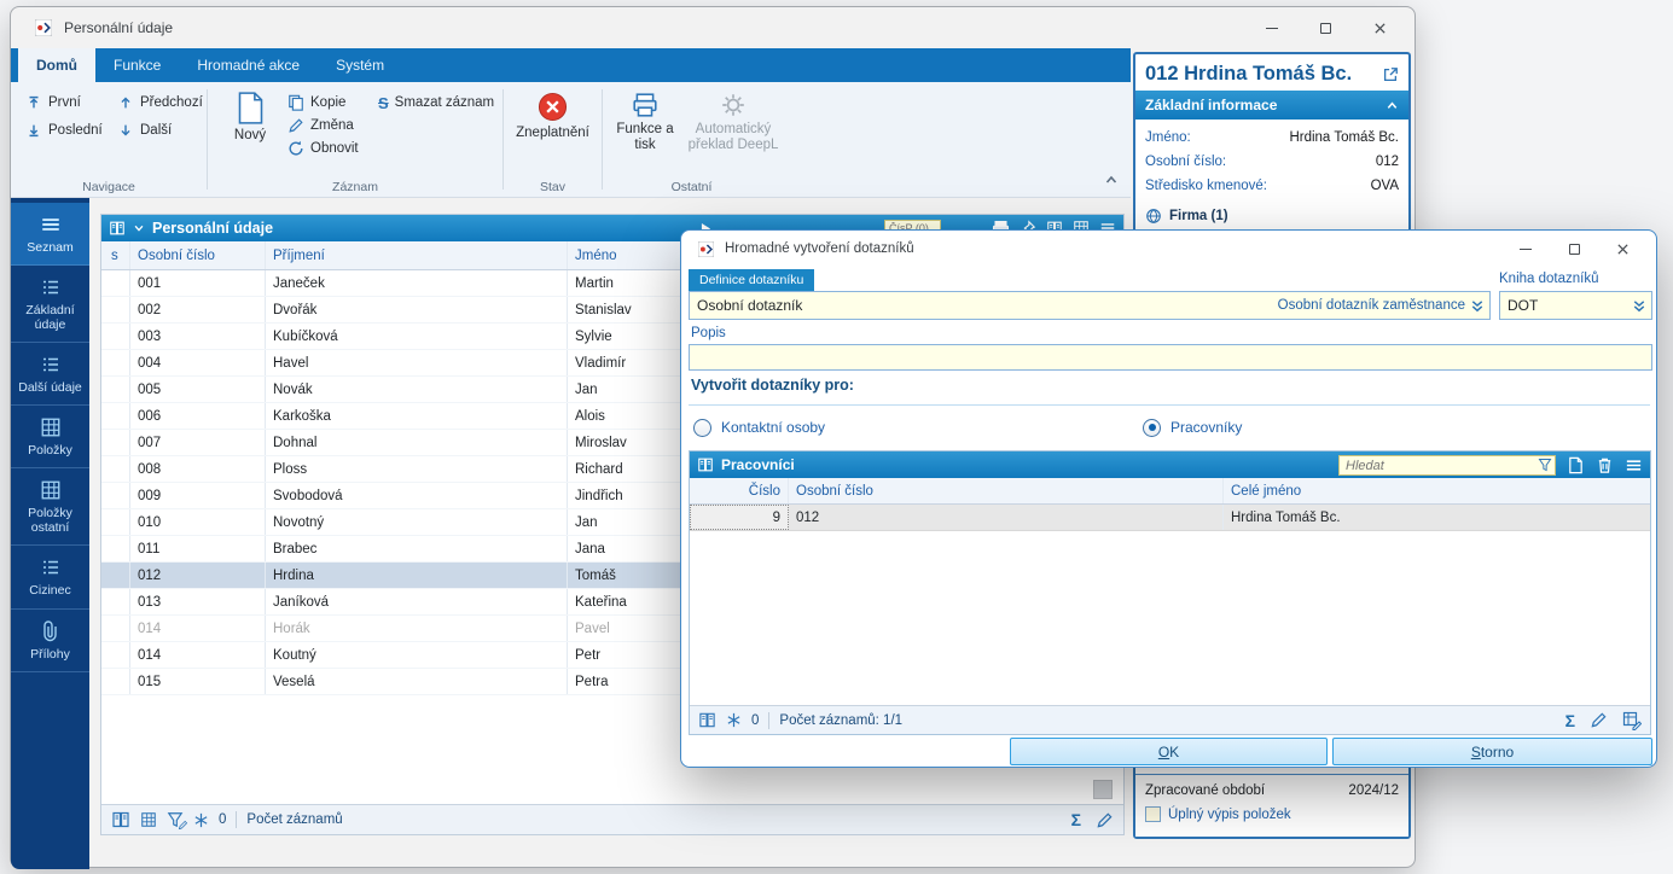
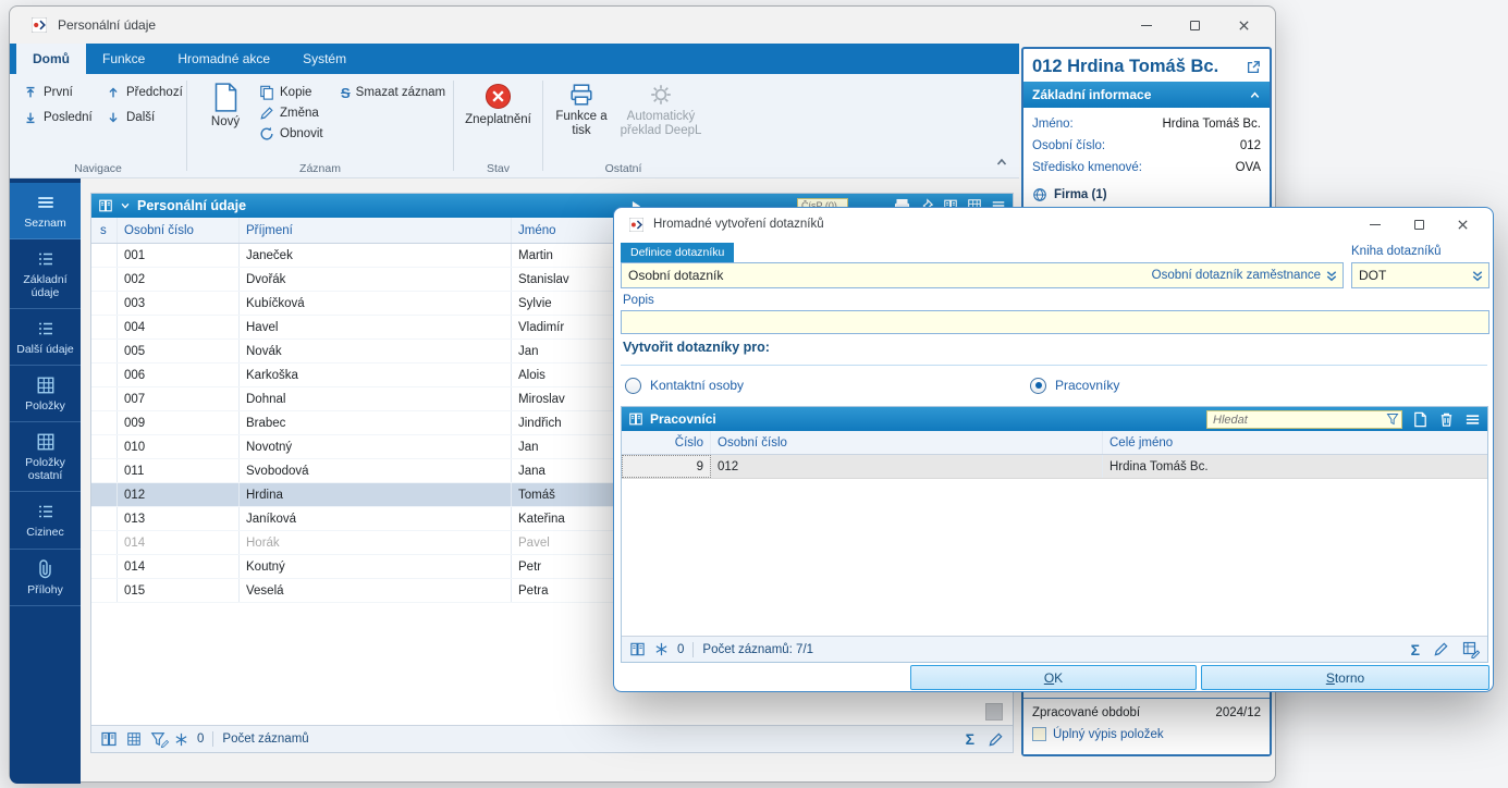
  Personální údaje
  Domů
  Funkce
  Hromadné akce
  Systém
  První
  Poslední
  Předchozí
  Další
  Navigace
  Nový
  Kopie
  Změna
  Obnovit
  S
  Smazat záznam
  Záznam
  Zneplatnění
  Stav
  Funkce a tisk
  Automatický překlad DeepL
  Ostatní
  Seznam
  Základní údaje
  Další údaje
  Položky
  Položky ostatní
  Cizinec
  Přílohy
  Personální údaje
  ČísP (0)
  s
  Osobní číslo
  Příjmení
  Jméno
  001
  Janeček
  Martin
  002
  Dvořák
  Stanislav
  003
  Kubíčková
  Sylvie
  004
  Havel
  Vladimír
  005
  Novák
  Jan
  006
  Karkoška
  Alois
  007
  Dohnal
  Miroslav
- 008
- Ploss
- Richard
  009
- Svobodová
+ Brabec
  Jindřich
  010
  Novotný
  Jan
  011
- Brabec
+ Svobodová
  Jana
  012
  Hrdina
  Tomáš
  013
  Janíková
  Kateřina
  014
  Horák
  Pavel
  014
  Koutný
  Petr
  015
  Veselá
  Petra
  0
  Počet záznamů
  Σ
  012 Hrdina Tomáš Bc.
  Základní informace
  Jméno:
  Hrdina Tomáš Bc.
  Osobní číslo:
  012
  Středisko kmenové:
  OVA
  Firma (1)
  Zpracované období
  2024/12
  Úplný výpis položek
  Hromadné vytvoření dotazníků
  Definice dotazníku
  Osobní dotazník
  Osobní dotazník zaměstnance
  Kniha dotazníků
  DOT
  Popis
  Vytvořit dotazníky pro:
  Kontaktní osoby
  Pracovníky
  Pracovníci
  Hledat
  Číslo
  Osobní číslo
  Celé jméno
  9
  012
  Hrdina Tomáš Bc.
  0
- Počet záznamů: 1/1
+ Počet záznamů: 7/1
  Σ
  O
  K
  S
  torno
